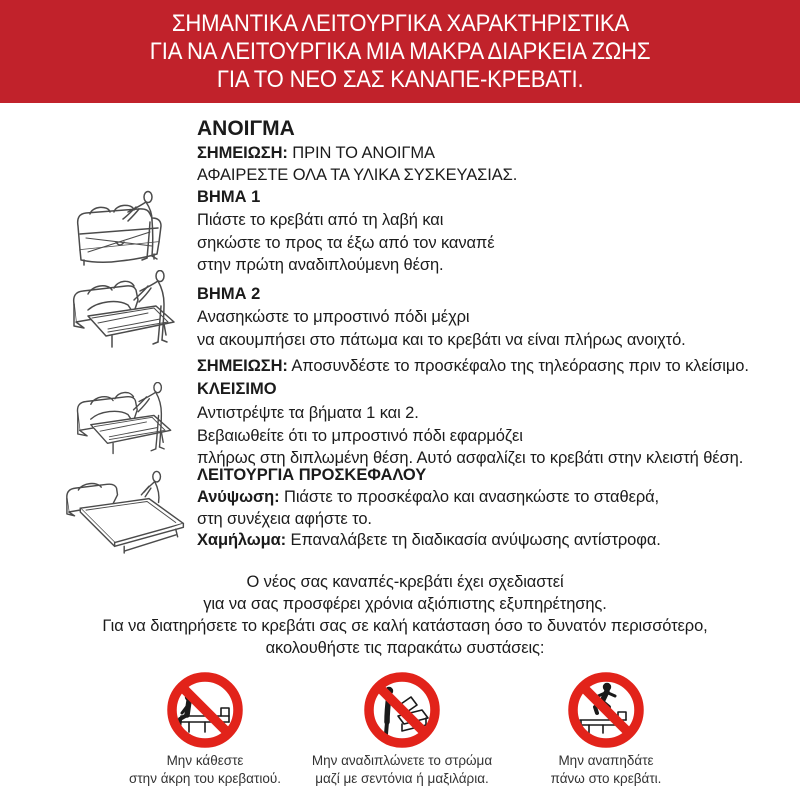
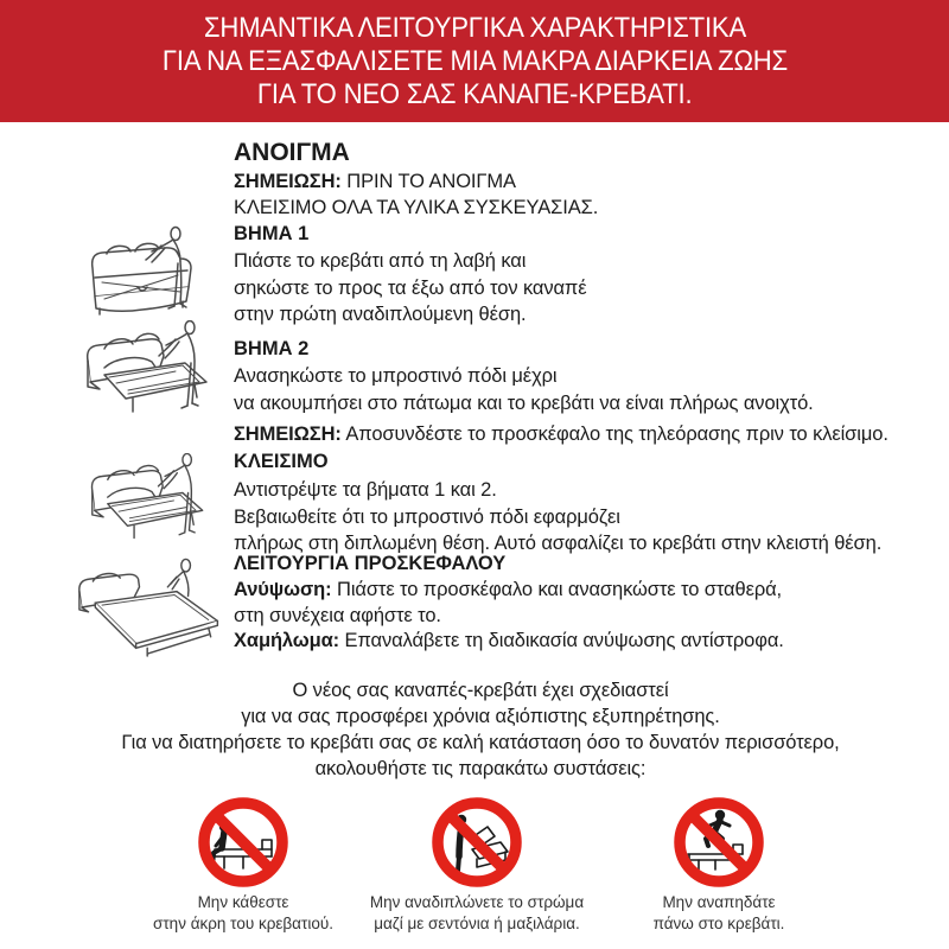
  ΣΗΜΑΝΤΙΚΑ ΛΕΙΤΟΥΡΓΙΚΑ ΧΑΡΑΚΤΗΡΙΣΤΙΚΑ
- ΓΙΑ ΝΑ ΛΕΙΤΟΥΡΓΙΚΑ ΜΙΑ ΜΑΚΡΑ ΔΙΑΡΚΕΙΑ ΖΩΗΣ
+ ΓΙΑ ΝΑ ΕΞΑΣΦΑΛΙΣΕΤΕ ΜΙΑ ΜΑΚΡΑ ΔΙΑΡΚΕΙΑ ΖΩΗΣ
  ΓΙΑ ΤΟ ΝΕΟ ΣΑΣ ΚΑΝΑΠΕ-ΚΡΕΒΑΤΙ.
  ΑΝΟΙΓΜΑ
  ΣΗΜΕΙΩΣΗ: ΠΡΙΝ ΤΟ ΑΝΟΙΓΜΑ
- ΑΦΑΙΡΕΣΤΕ ΟΛΑ ΤΑ ΥΛΙΚΑ ΣΥΣΚΕΥΑΣΙΑΣ.
+ ΚΛΕΙΣΙΜΟ ΟΛΑ ΤΑ ΥΛΙΚΑ ΣΥΣΚΕΥΑΣΙΑΣ.
  ΒΗΜΑ 1
  Πιάστε το κρεβάτι από τη λαβή και
  σηκώστε το προς τα έξω από τον καναπέ
  στην πρώτη αναδιπλούμενη θέση.
  ΒΗΜΑ 2
  Ανασηκώστε το μπροστινό πόδι μέχρι
  να ακουμπήσει στο πάτωμα και το κρεβάτι να είναι πλήρως ανοιχτό.
  ΣΗΜΕΙΩΣΗ: Αποσυνδέστε το προσκέφαλο της τηλεόρασης πριν το κλείσιμο.
  ΚΛΕΙΣΙΜΟ
  Αντιστρέψτε τα βήματα 1 και 2.
  Βεβαιωθείτε ότι το μπροστινό πόδι εφαρμόζει
  πλήρως στη διπλωμένη θέση. Αυτό ασφαλίζει το κρεβάτι στην κλειστή θέση.
  ΛΕΙΤΟΥΡΓΙΑ ΠΡΟΣΚΕΦΑΛΟΥ
  Ανύψωση: Πιάστε το προσκέφαλο και ανασηκώστε το σταθερά,
  στη συνέχεια αφήστε το.
  Χαμήλωμα: Επαναλάβετε τη διαδικασία ανύψωσης αντίστροφα.
  Ο νέος σας καναπές-κρεβάτι έχει σχεδιαστεί
  για να σας προσφέρει χρόνια αξιόπιστης εξυπηρέτησης.
  Για να διατηρήσετε το κρεβάτι σας σε καλή κατάσταση όσο το δυνατόν περισσότερο,
  ακολουθήστε τις παρακάτω συστάσεις:
  Μην κάθεστε
  στην άκρη του κρεβατιού.
  Μην αναδιπλώνετε το στρώμα
  μαζί με σεντόνια ή μαξιλάρια.
  Μην αναπηδάτε
  πάνω στο κρεβάτι.
